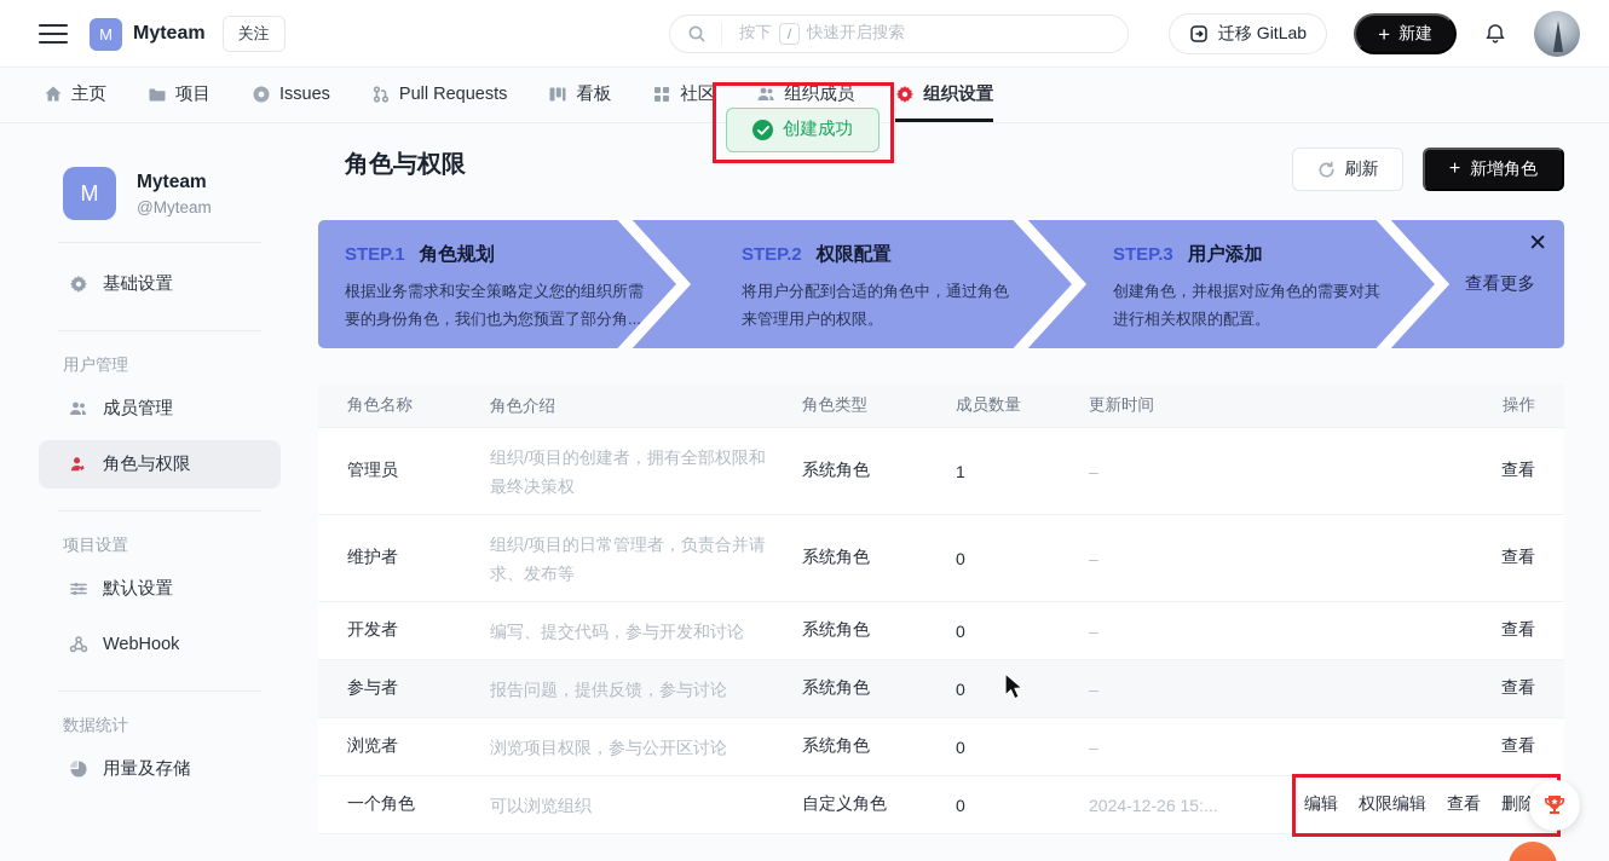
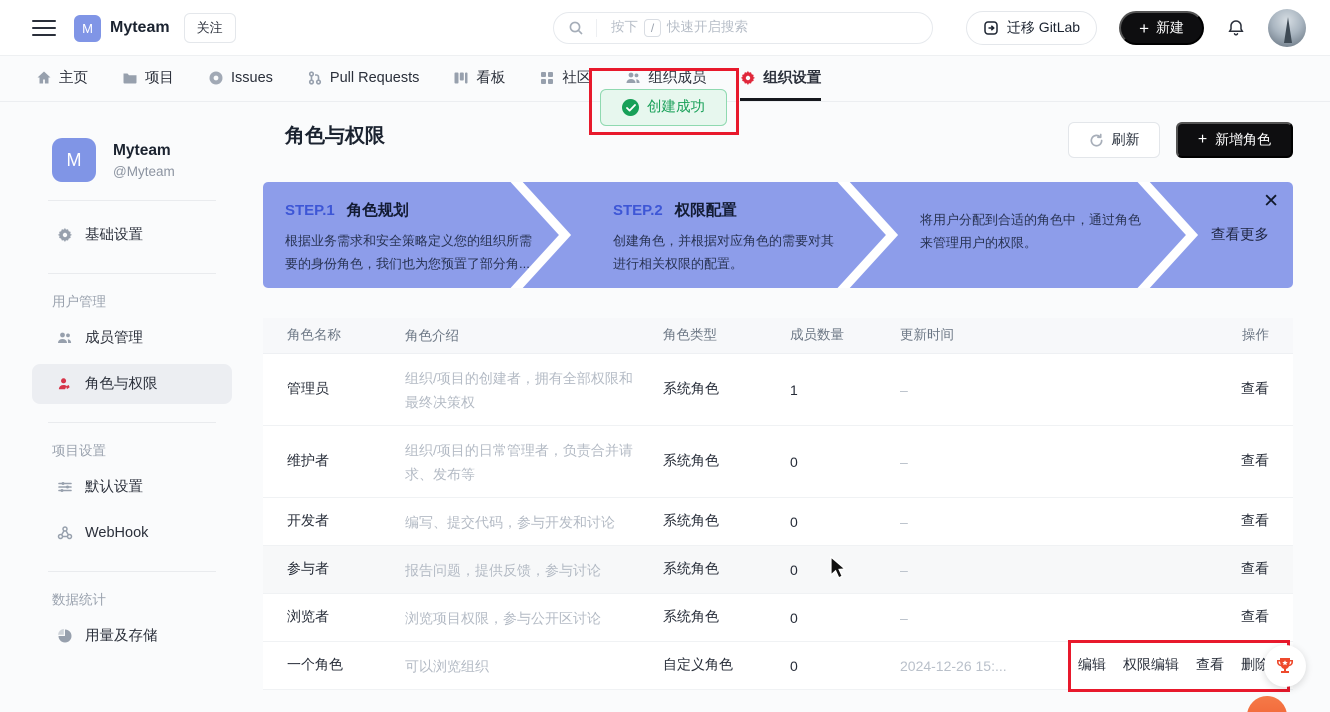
  M
  Myteam
  关注
  按下
  /
  快速开启搜索
  迁移 GitLab
  +
  新建
  主页
  项目
  Issues
  Pull Requests
  看板
  社区
  组织成员
  组织设置
  M
  Myteam
  @Myteam
  基础设置
  用户管理
  成员管理
  角色与权限
  项目设置
  默认设置
  WebHook
  数据统计
  用量及存储
  角色与权限
  刷新
  +
  新增角色
  STEP.1
  角色规划
  根据业务需求和安全策略定义您的组织所需要的身份角色，我们也为您预置了部分角...
  STEP.2
  权限配置
- 将用户分配到合适的角色中，通过角色来管理用户的权限。
+ 创建角色，并根据对应角色的需要对其进行相关权限的配置。
- STEP.3
- 用户添加
- 创建角色，并根据对应角色的需要对其进行相关权限的配置。
+ 将用户分配到合适的角色中，通过角色来管理用户的权限。
  查看更多
  ✕
  角色名称
  角色介绍
  角色类型
  成员数量
  更新时间
  操作
  管理员
  组织/项目的创建者，拥有全部权限和最终决策权
  系统角色
  1
  –
  查看
  维护者
  组织/项目的日常管理者，负责合并请求、发布等
  系统角色
  0
  –
  查看
  开发者
  编写、提交代码，参与开发和讨论
  系统角色
  0
  –
  查看
  参与者
  报告问题，提供反馈，参与讨论
  系统角色
  0
  –
  查看
  浏览者
  浏览项目权限，参与公开区讨论
  系统角色
  0
  –
  查看
  一个角色
  可以浏览组织
  自定义角色
  0
  2024-12-26 15:...
  编辑
  权限编辑
  查看
  删除
  创建成功
